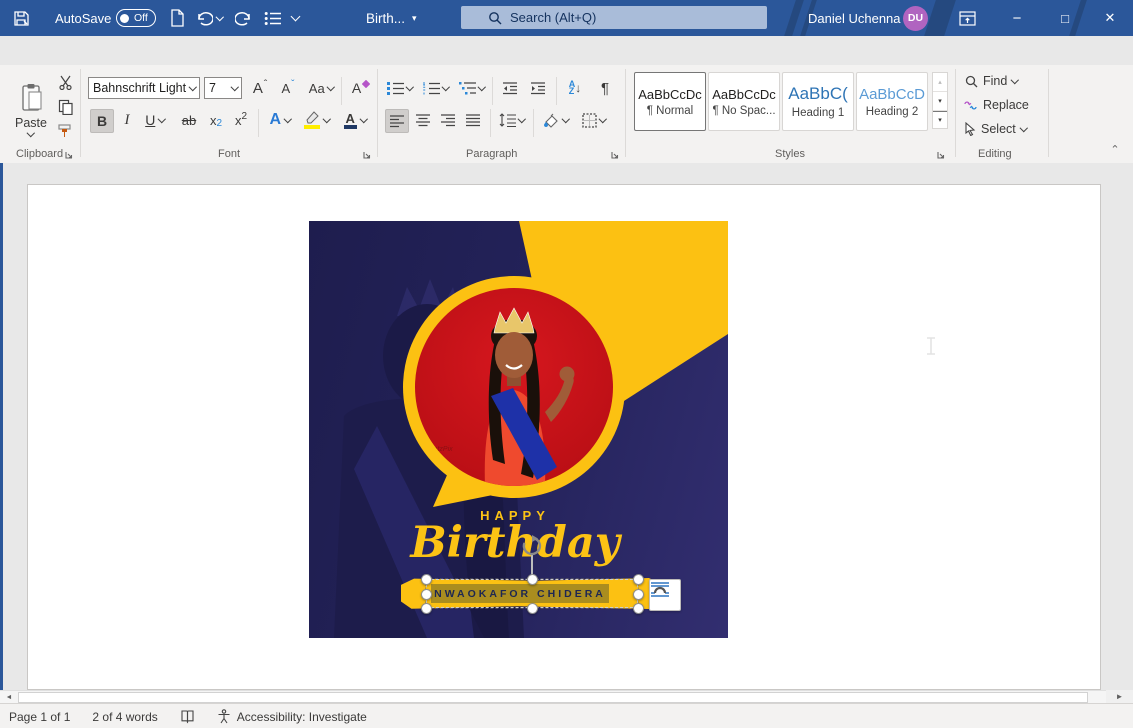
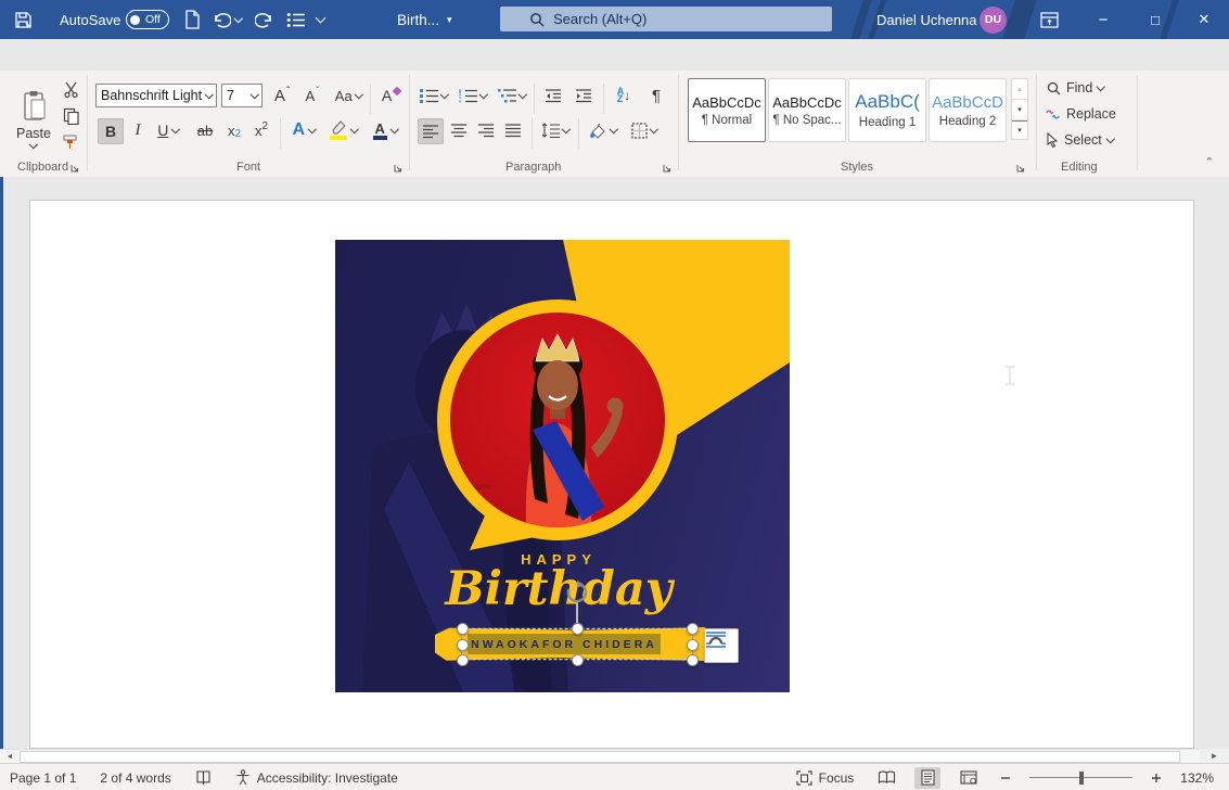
  AutoSave
  Off
  Birth...
  ▾
  Search (Alt+Q)
  Daniel Uchenna
  DU
  −
  □
  ✕
  Paste
  Clipboard
  Bahnschrift Light
  7
  A
  ˆ
  A
  ˇ
  Aa
  A
  B
  I
  U
  ab
  x
  2
  x
  2
  A
  A
  Font
  A
  Z
  ↓
  ¶
  Paragraph
  AaBbCcDc
  ¶ Normal
  AaBbCcDc
  ¶ No Spac...
  AaBbC(
  Heading 1
  AaBbCcD
  Heading 2
  Styles
  Find
  Replace
  Select
  Editing
  ⌃
  HAPPY
  Birthday
  NWAOKAFOR CHIDERA
  ►
  Page 1 of 1
  2 of 4 words
  Accessibility: Investigate
+ Focus
+ 132%
